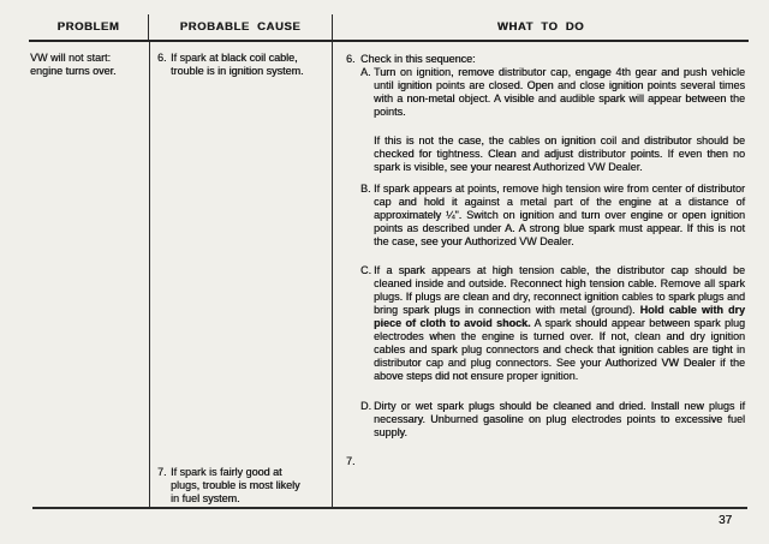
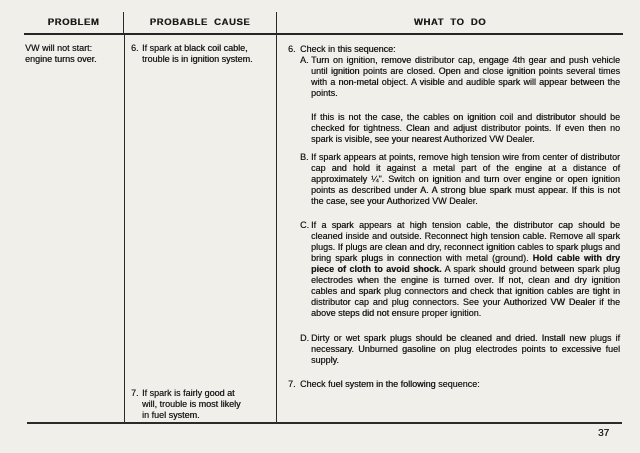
  PROBLEM
  PROBABLE CAUSE
  WHAT TO DO
  VW will not start:
  engine turns over.
  6.
  If spark at black coil cable,
  trouble is in ignition system.
  7.
  If spark is fairly good at
- plugs, trouble is most likely
+ will, trouble is most likely
  in fuel system.
  6.
  Check in this sequence:
  A.
  Turn on ignition, remove distributor cap, engage 4th gear and push vehicle until ignition points are closed. Open and close ignition points several times with a non-metal object. A visible and audible spark will appear between the points.
  If this is not the case, the cables on ignition coil and distributor should be checked for tightness. Clean and adjust distributor points. If even then no spark is visible, see your nearest Authorized VW Dealer.
  B.
  If spark appears at points, remove high tension wire from center of distributor cap and hold it against a metal part of the engine at a distance of approximately ¼". Switch on ignition and turn over engine or open ignition points as described under A. A strong blue spark must appear. If this is not the case, see your Authorized VW Dealer.
  C.
- If a spark appears at high tension cable, the distributor cap should be cleaned inside and outside. Reconnect high tension cable. Remove all spark plugs. If plugs are clean and dry, reconnect ignition cables to spark plugs and bring spark plugs in connection with metal (ground). Hold cable with dry piece of cloth to avoid shock. A spark should appear between spark plug electrodes when the engine is turned over. If not, clean and dry ignition cables and spark plug connectors and check that ignition cables are tight in distributor cap and plug connectors. See your Authorized VW Dealer if the above steps did not ensure proper ignition.
+ If a spark appears at high tension cable, the distributor cap should be cleaned inside and outside. Reconnect high tension cable. Remove all spark plugs. If plugs are clean and dry, reconnect ignition cables to spark plugs and bring spark plugs in connection with metal (ground). Hold cable with dry piece of cloth to avoid shock. A spark should ground between spark plug electrodes when the engine is turned over. If not, clean and dry ignition cables and spark plug connectors and check that ignition cables are tight in distributor cap and plug connectors. See your Authorized VW Dealer if the above steps did not ensure proper ignition.
  D.
  Dirty or wet spark plugs should be cleaned and dried. Install new plugs if necessary. Unburned gasoline on plug electrodes points to excessive fuel supply.
  7.
+ Check fuel system in the following sequence:
  37
